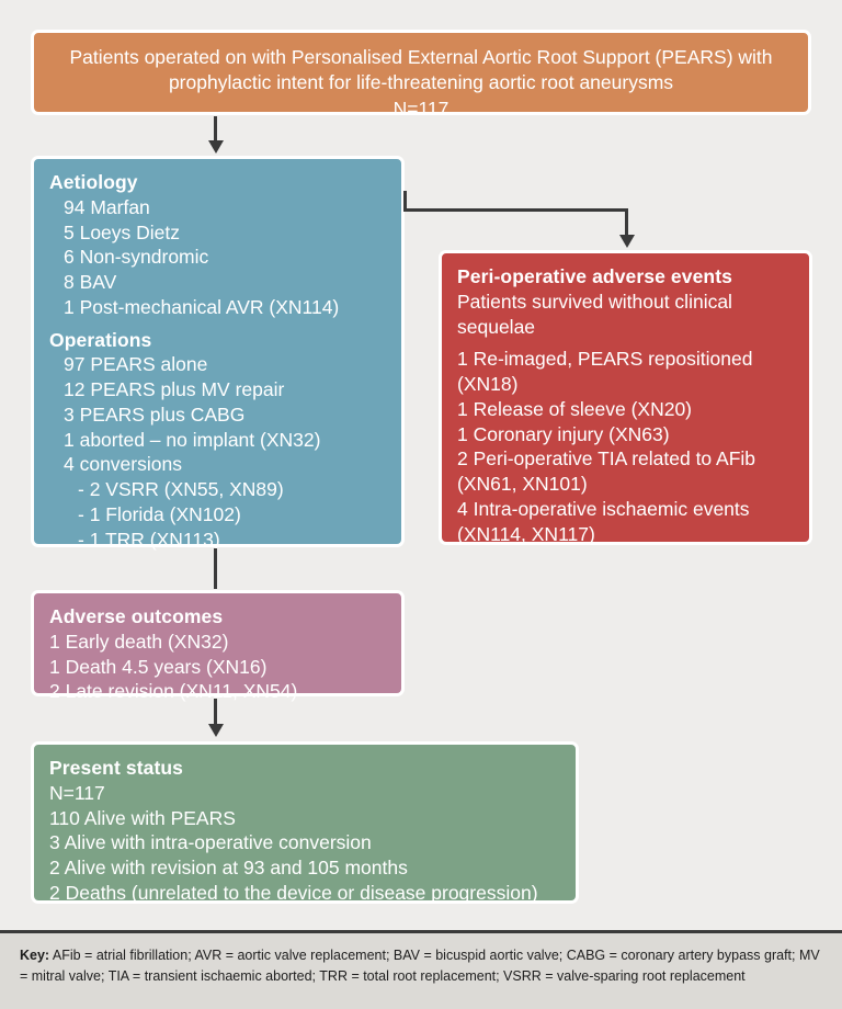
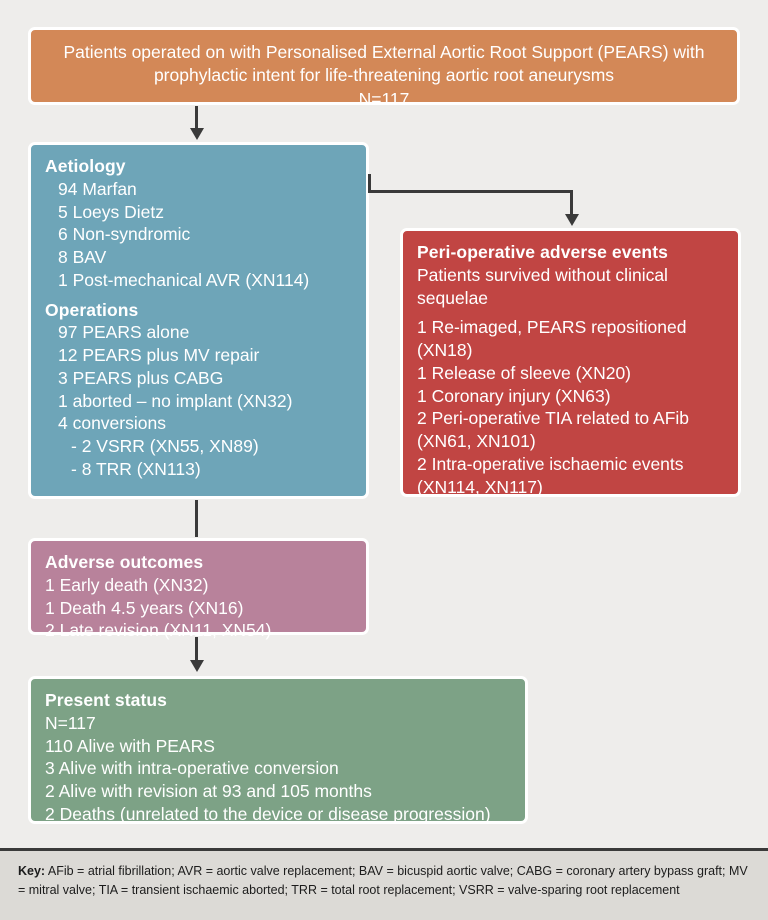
  Patients operated on with Personalised External Aortic Root Support (PEARS) with
  prophylactic intent for life-threatening aortic root aneurysms
  N=117
  Aetiology
  94 Marfan
  5 Loeys Dietz
  6 Non-syndromic
  8 BAV
  1 Post-mechanical AVR (XN114)
  Operations
  97 PEARS alone
  12 PEARS plus MV repair
  3 PEARS plus CABG
  1 aborted – no implant (XN32)
  4 conversions
  - 2 VSRR (XN55, XN89)
- - 1 Florida (XN102)
- - 1 TRR (XN113)
+ - 8 TRR (XN113)
  Peri-operative adverse events
  Patients survived without clinical
  sequelae
  1 Re-imaged, PEARS repositioned
  (XN18)
  1 Release of sleeve (XN20)
  1 Coronary injury (XN63)
  2 Peri-operative TIA related to AFib
  (XN61, XN101)
- 4 Intra-operative ischaemic events
+ 2 Intra-operative ischaemic events
  (XN114, XN117)
  Adverse outcomes
  1 Early death (XN32)
  1 Death 4.5 years (XN16)
  2 Late revision (XN11, XN54)
  Present status
  N=117
  110 Alive with PEARS
  3 Alive with intra-operative conversion
  2 Alive with revision at 93 and 105 months
  2 Deaths (unrelated to the device or disease progression)
  Key: AFib = atrial fibrillation; AVR = aortic valve replacement; BAV = bicuspid aortic valve; CABG = coronary artery bypass graft; MV = mitral valve; TIA = transient ischaemic aborted; TRR = total root replacement; VSRR = valve-sparing root replacement
